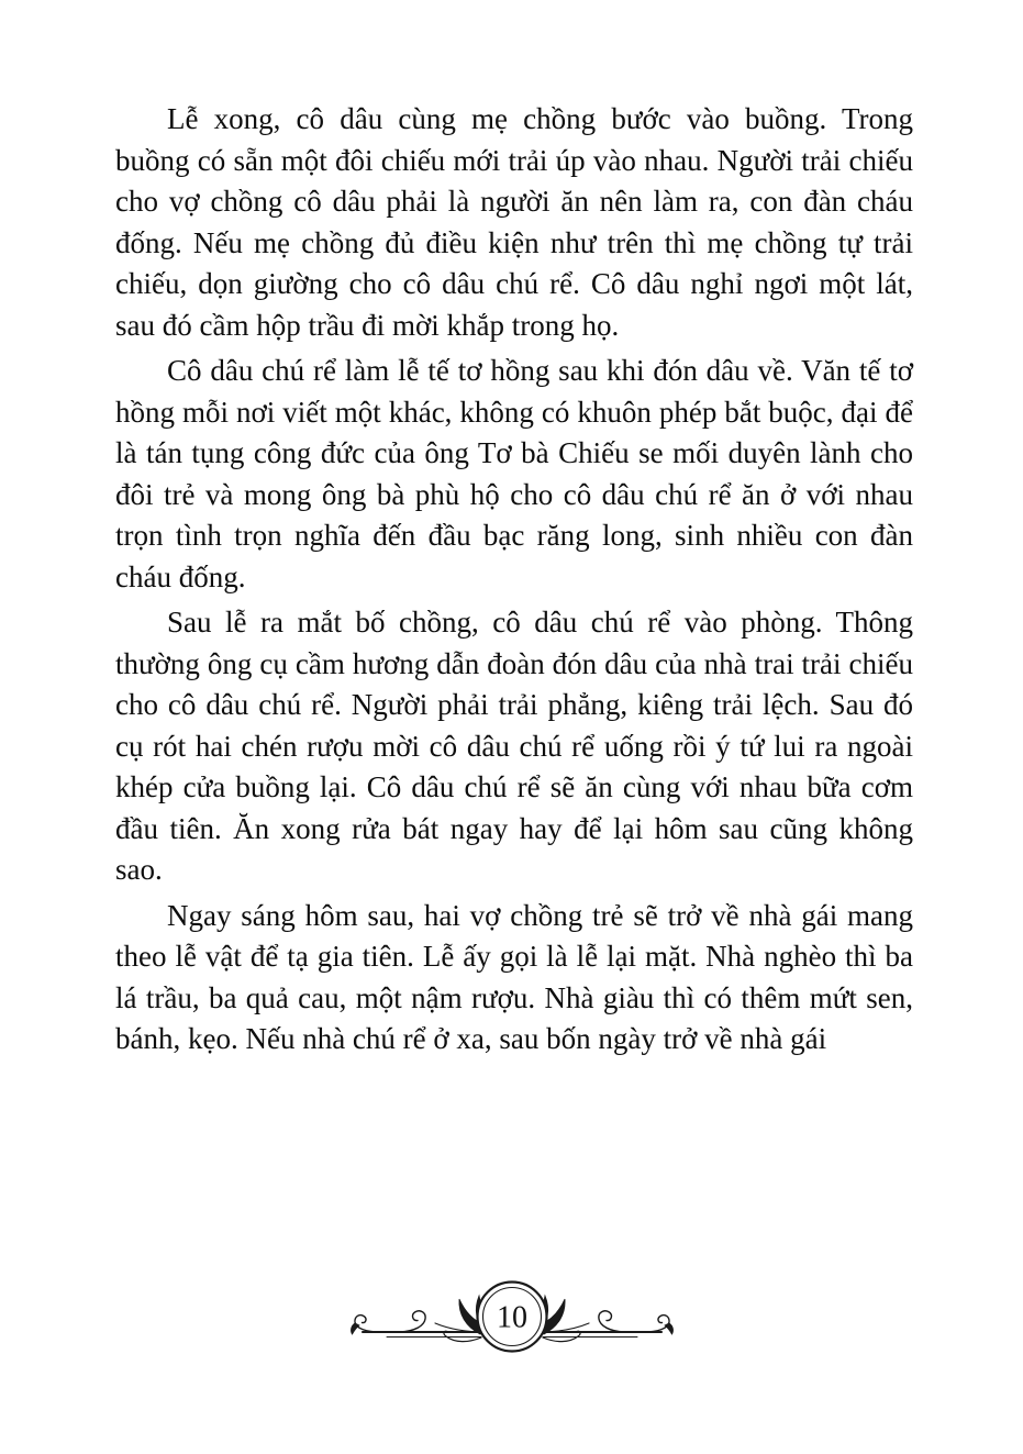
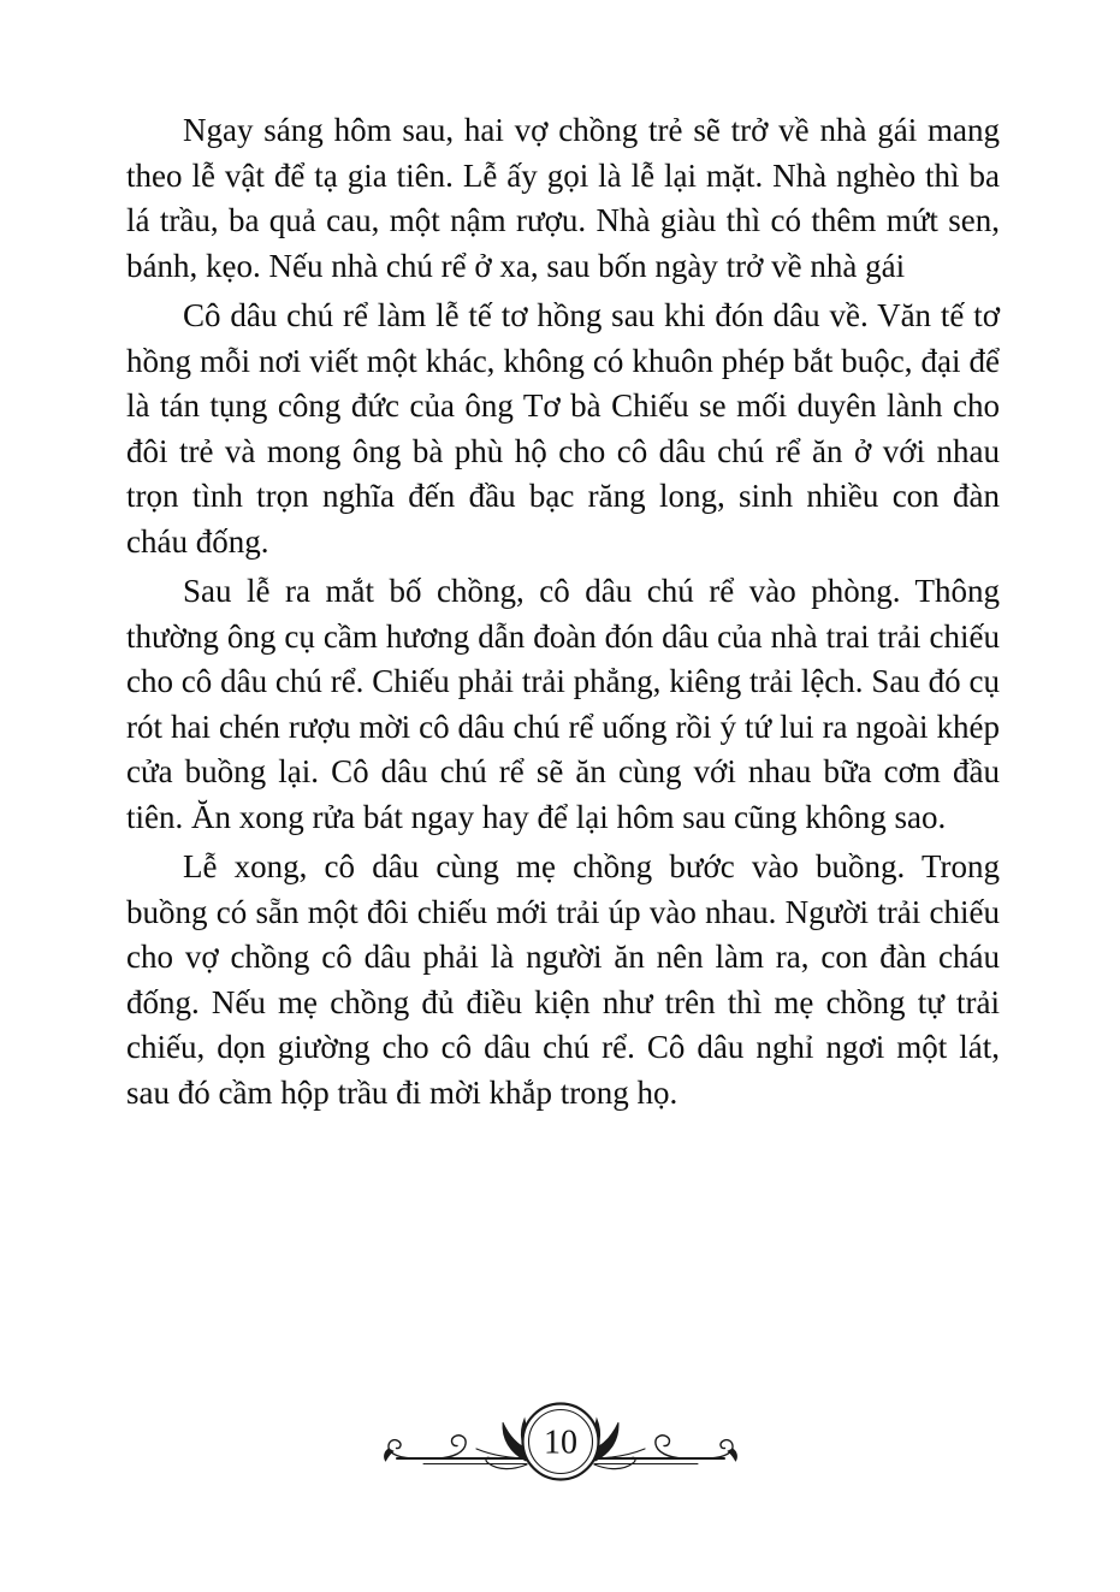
- Lễ xong, cô dâu cùng mẹ chồng bước vào buồng. Trong buồng có sẵn một đôi chiếu mới trải úp vào nhau. Người trải chiếu cho vợ chồng cô dâu phải là người ăn nên làm ra, con đàn cháu đống. Nếu mẹ chồng đủ điều kiện như trên thì mẹ chồng tự trải chiếu, dọn giường cho cô dâu chú rể. Cô dâu nghỉ ngơi một lát, sau đó cầm hộp trầu đi mời khắp trong họ.
+ Ngay sáng hôm sau, hai vợ chồng trẻ sẽ trở về nhà gái mang theo lễ vật để tạ gia tiên. Lễ ấy gọi là lễ lại mặt. Nhà nghèo thì ba lá trầu, ba quả cau, một nậm rượu. Nhà giàu thì có thêm mứt sen, bánh, kẹo. Nếu nhà chú rể ở xa, sau bốn ngày trở về nhà gái
  Cô dâu chú rể làm lễ tế tơ hồng sau khi đón dâu về. Văn tế tơ hồng mỗi nơi viết một khác, không có khuôn phép bắt buộc, đại để là tán tụng công đức của ông Tơ bà Chiếu se mối duyên lành cho đôi trẻ và mong ông bà phù hộ cho cô dâu chú rể ăn ở với nhau trọn tình trọn nghĩa đến đầu bạc răng long, sinh nhiều con đàn cháu đống.
- Sau lễ ra mắt bố chồng, cô dâu chú rể vào phòng. Thông thường ông cụ cầm hương dẫn đoàn đón dâu của nhà trai trải chiếu cho cô dâu chú rể. Người phải trải phẳng, kiêng trải lệch. Sau đó cụ rót hai chén rượu mời cô dâu chú rể uống rồi ý tứ lui ra ngoài khép cửa buồng lại. Cô dâu chú rể sẽ ăn cùng với nhau bữa cơm đầu tiên. Ăn xong rửa bát ngay hay để lại hôm sau cũng không sao.
+ Sau lễ ra mắt bố chồng, cô dâu chú rể vào phòng. Thông thường ông cụ cầm hương dẫn đoàn đón dâu của nhà trai trải chiếu cho cô dâu chú rể. Chiếu phải trải phẳng, kiêng trải lệch. Sau đó cụ rót hai chén rượu mời cô dâu chú rể uống rồi ý tứ lui ra ngoài khép cửa buồng lại. Cô dâu chú rể sẽ ăn cùng với nhau bữa cơm đầu tiên. Ăn xong rửa bát ngay hay để lại hôm sau cũng không sao.
- Ngay sáng hôm sau, hai vợ chồng trẻ sẽ trở về nhà gái mang theo lễ vật để tạ gia tiên. Lễ ấy gọi là lễ lại mặt. Nhà nghèo thì ba lá trầu, ba quả cau, một nậm rượu. Nhà giàu thì có thêm mứt sen, bánh, kẹo. Nếu nhà chú rể ở xa, sau bốn ngày trở về nhà gái
+ Lễ xong, cô dâu cùng mẹ chồng bước vào buồng. Trong buồng có sẵn một đôi chiếu mới trải úp vào nhau. Người trải chiếu cho vợ chồng cô dâu phải là người ăn nên làm ra, con đàn cháu đống. Nếu mẹ chồng đủ điều kiện như trên thì mẹ chồng tự trải chiếu, dọn giường cho cô dâu chú rể. Cô dâu nghỉ ngơi một lát, sau đó cầm hộp trầu đi mời khắp trong họ.
  10
